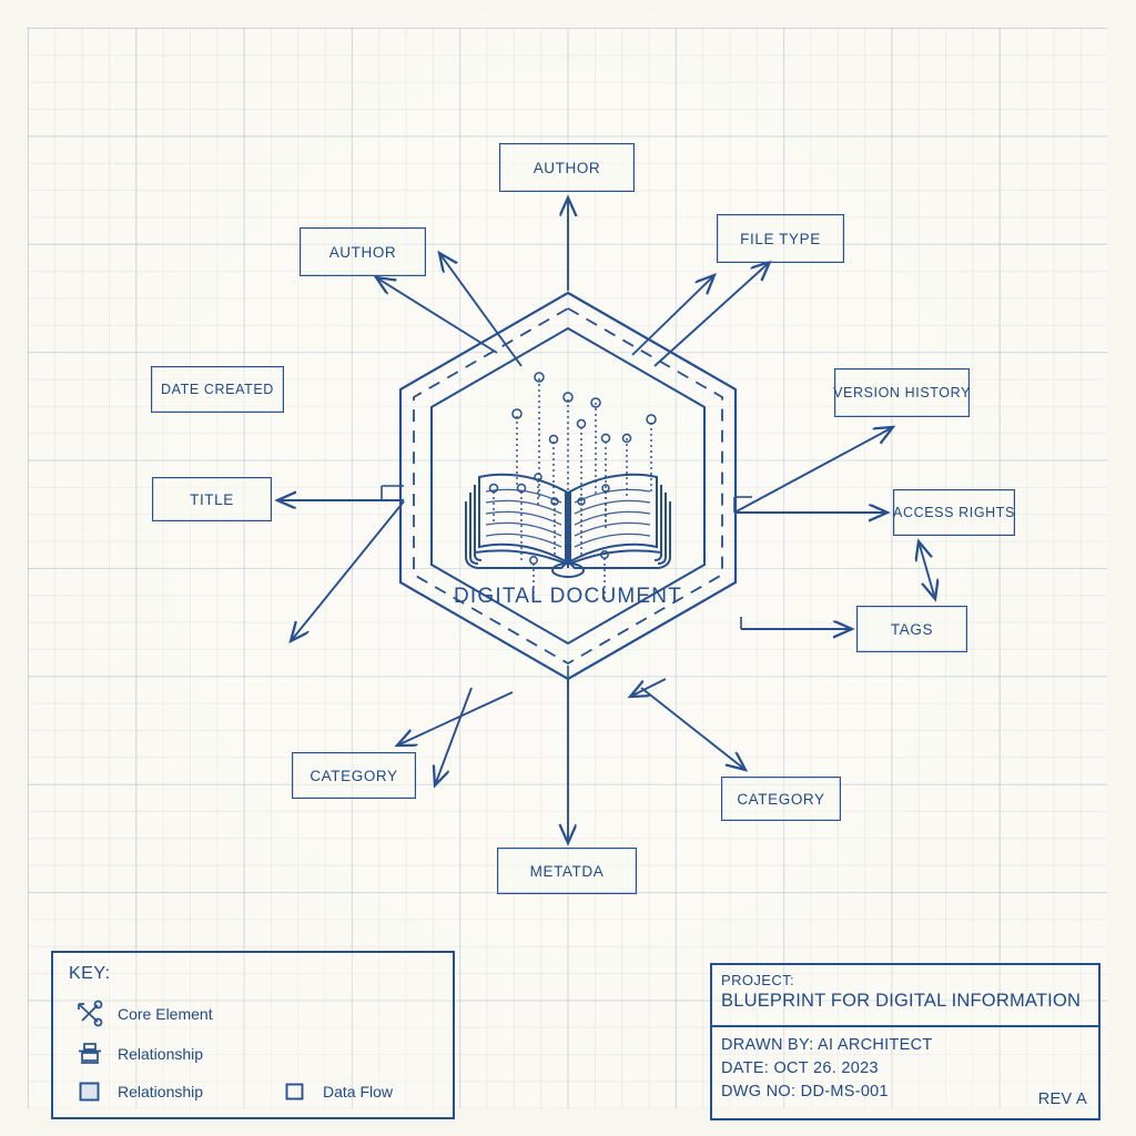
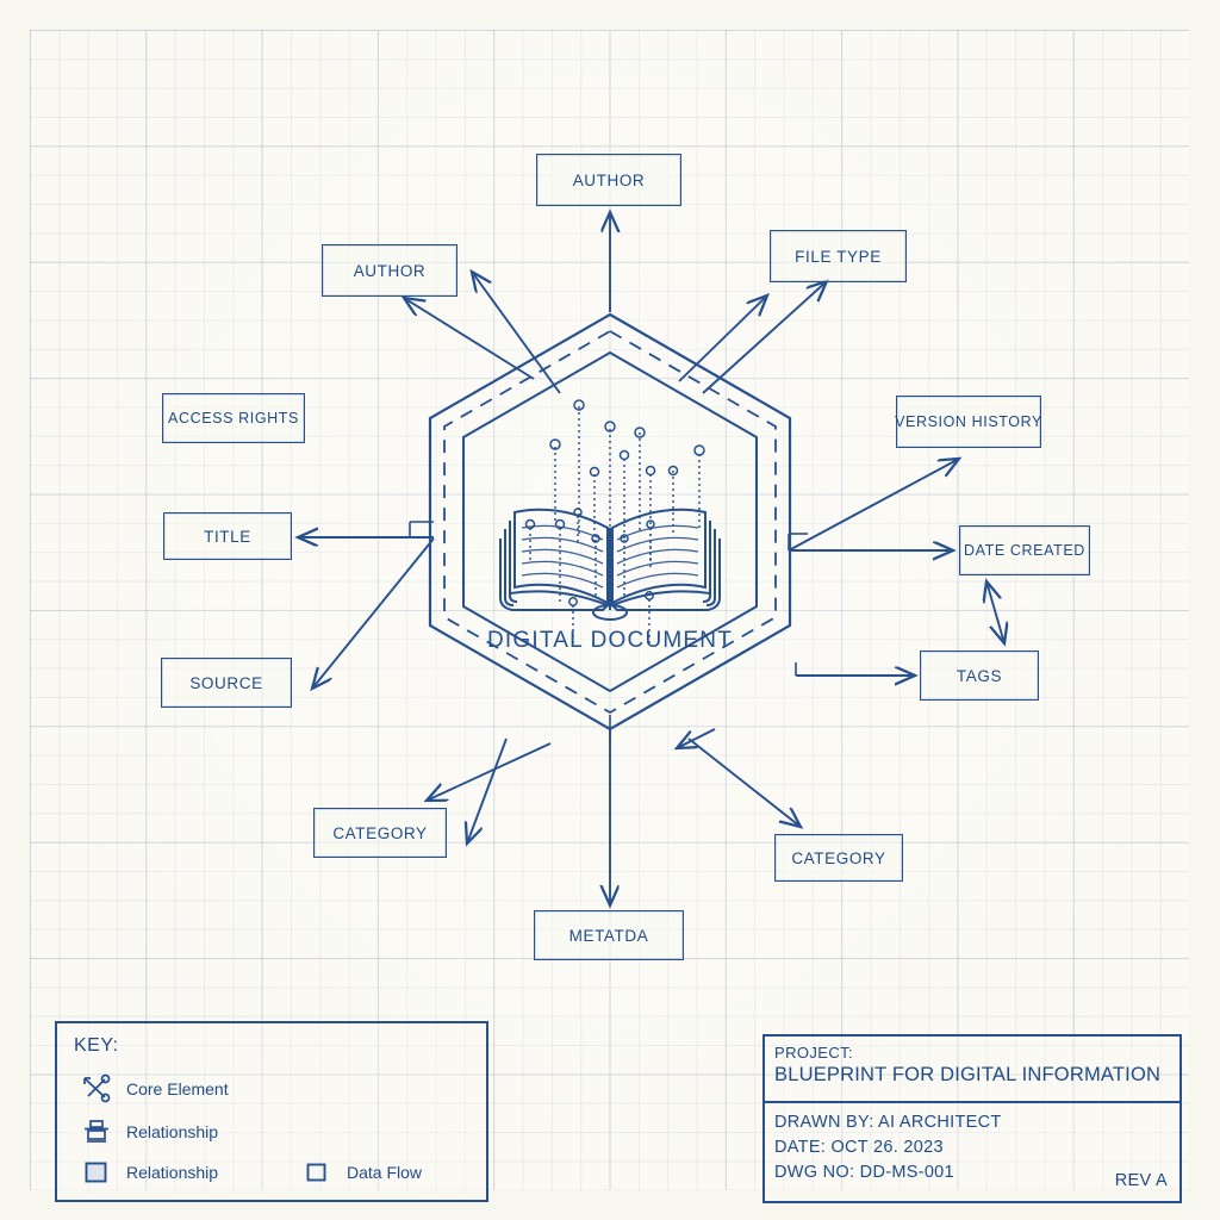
  DIGITAL DOCUMENT
  AUTHOR
  AUTHOR
  FILE TYPE
- DATE CREATED
+ ACCESS RIGHTS
  VERSION HISTORY
  TITLE
- ACCESS RIGHTS
+ DATE CREATED
+ SOURCE
  TAGS
  CATEGORY
  CATEGORY
  METATDA
  KEY:
  Core Element
  Relationship
  Relationship
  Data Flow
  PROJECT:
  BLUEPRINT FOR DIGITAL INFORMATION
  DRAWN BY: AI ARCHITECT
  DATE: OCT 26. 2023
  DWG NO: DD-MS-001
  REV A
